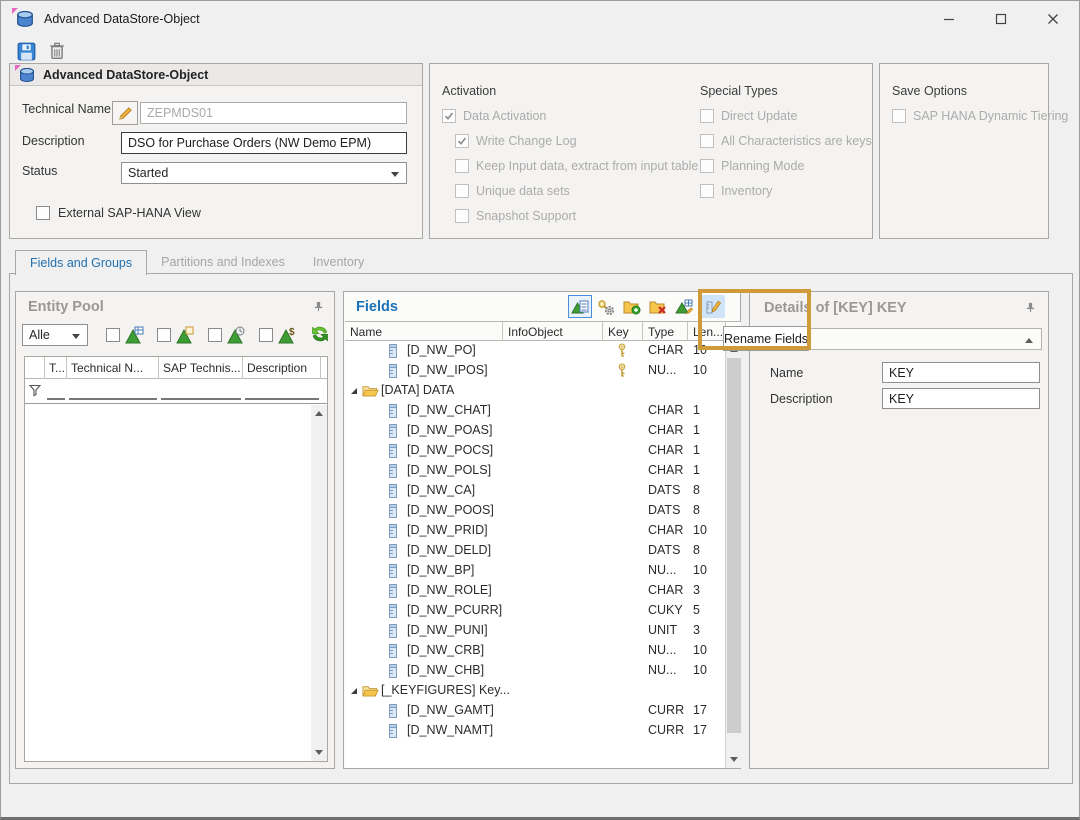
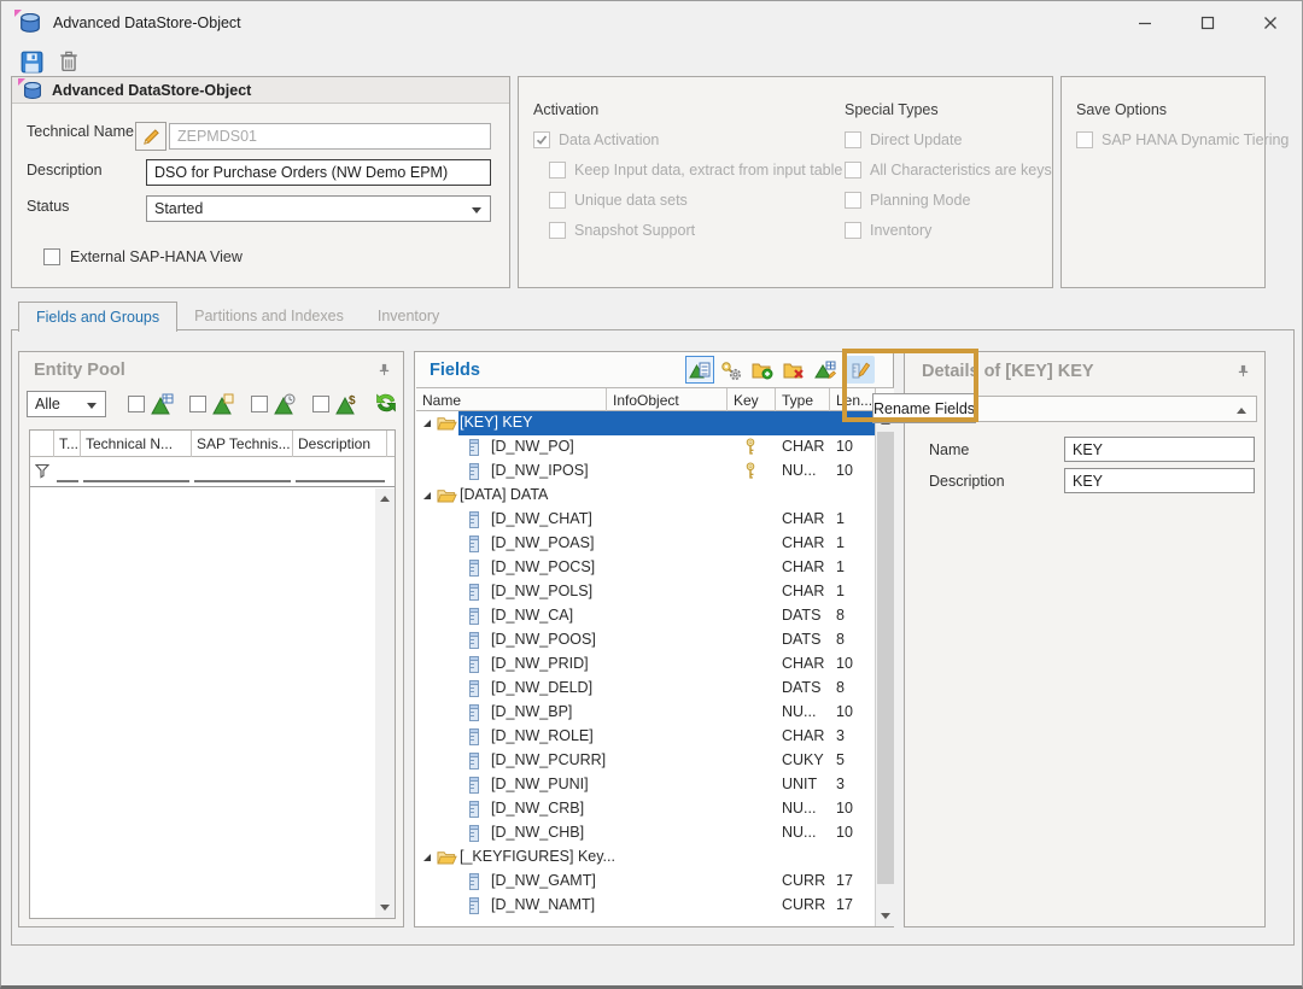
  Advanced DataStore-Object
  Advanced DataStore-Object
  Technical Name
  ZEPMDS01
  Description
  DSO for Purchase Orders (NW Demo EPM)
  Status
  Started
  External SAP-HANA View
  Activation
  Data Activation
- Write Change Log
  Keep Input data, extract from input table
  Unique data sets
  Snapshot Support
  Special Types
  Direct Update
  All Characteristics are keys
  Planning Mode
  Inventory
  Save Options
  SAP HANA Dynamic Tiering
  Fields and Groups
  Partitions and Indexes
  Inventory
  Entity Pool
  Alle
  $
  T...
  Technical N...
  SAP Technis...
  Description
  Fields
  Name
  InfoObject
  Key
  Type
  Len...
+ [KEY] KEY
  [D_NW_PO]
  CHAR
  10
  [D_NW_IPOS]
  NU...
  10
  [DATA] DATA
  [D_NW_CHAT]
  CHAR
  1
  [D_NW_POAS]
  CHAR
  1
  [D_NW_POCS]
  CHAR
  1
  [D_NW_POLS]
  CHAR
  1
  [D_NW_CA]
  DATS
  8
  [D_NW_POOS]
  DATS
  8
  [D_NW_PRID]
  CHAR
  10
  [D_NW_DELD]
  DATS
  8
  [D_NW_BP]
  NU...
  10
  [D_NW_ROLE]
  CHAR
  3
  [D_NW_PCURR]
  CUKY
  5
  [D_NW_PUNI]
  UNIT
  3
  [D_NW_CRB]
  NU...
  10
  [D_NW_CHB]
  NU...
  10
  [_KEYFIGURES] Key...
  [D_NW_GAMT]
  CURR
  17
  [D_NW_NAMT]
  CURR
  17
  Details of [KEY] KEY
  Name
  KEY
  Description
  KEY
  Rename Fields
